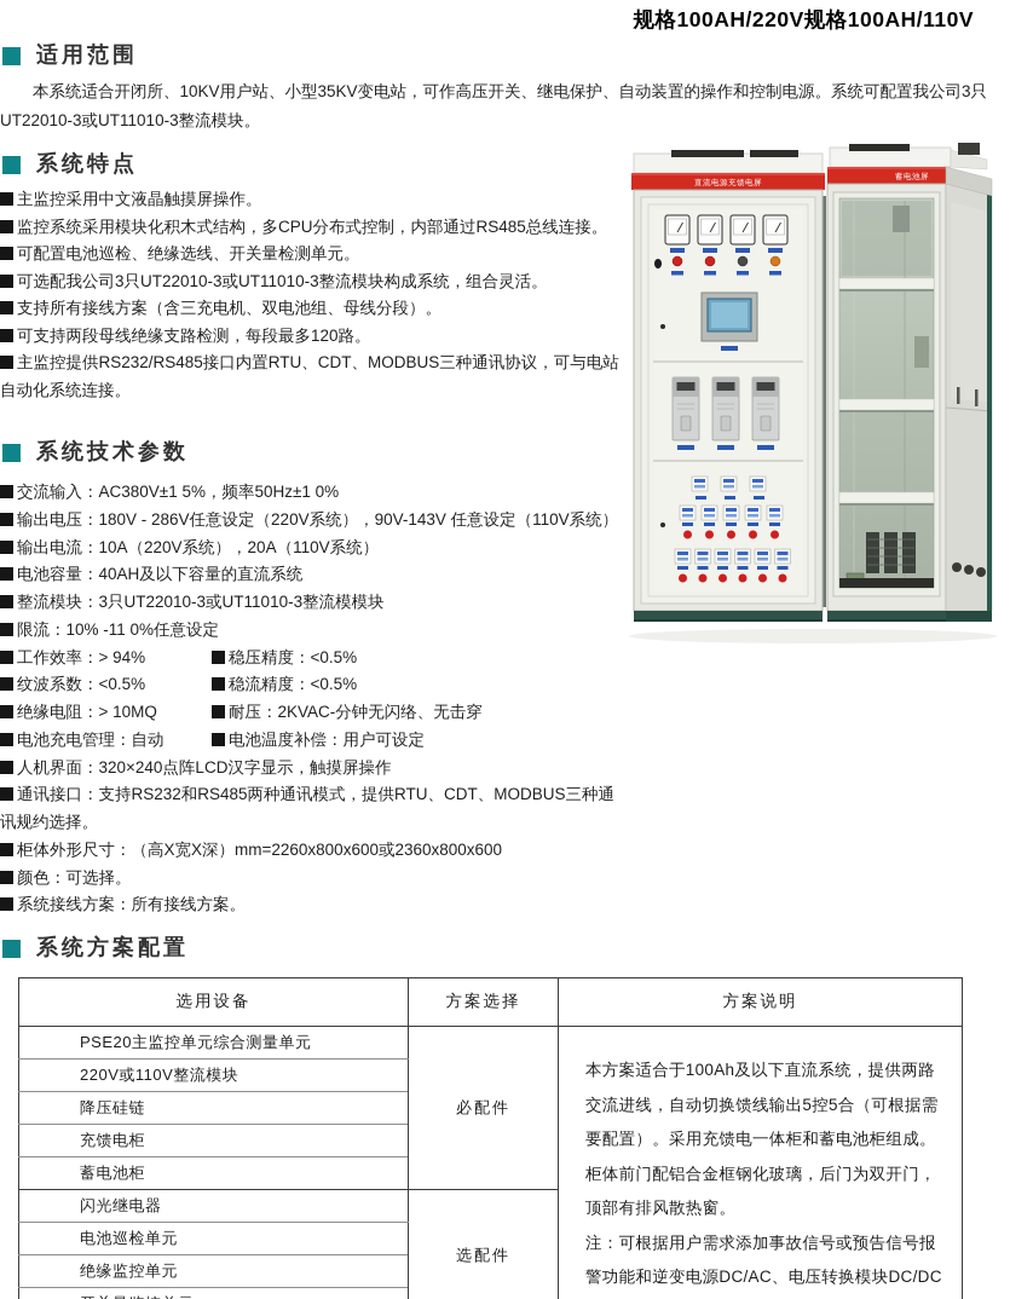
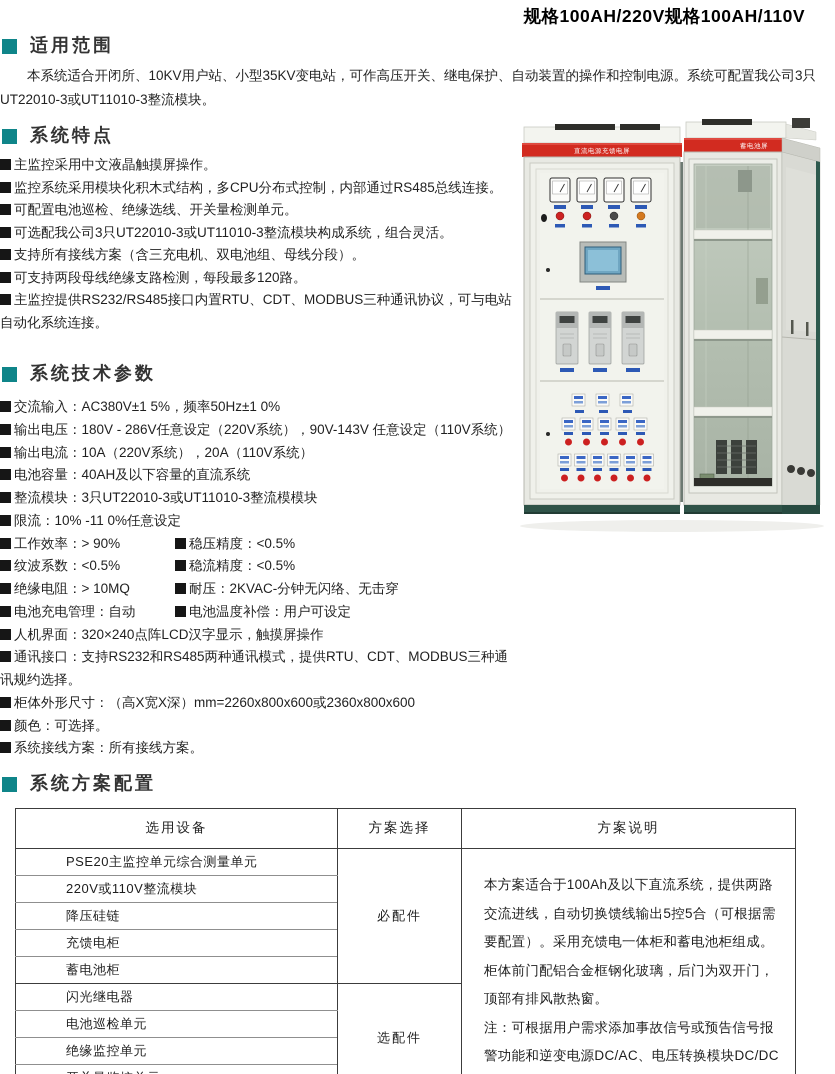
  规格100AH/220V规格100AH/110V
  适用范围
  本系统适合开闭所、10KV用户站、小型35KV变电站，可作高压开关、继电保护、自动装置的操作和控制电源。系统可配置我公司3只UT22010-3或UT11010-3整流模块。
  系统特点
  主监控采用中文液晶触摸屏操作。
  监控系统采用模块化积木式结构，多CPU分布式控制，内部通过RS485总线连接。
  可配置电池巡检、绝缘选线、开关量检测单元。
  可选配我公司3只UT22010-3或UT11010-3整流模块构成系统，组合灵活。
  支持所有接线方案（含三充电机、双电池组、母线分段）。
  可支持两段母线绝缘支路检测，每段最多120路。
  主监控提供RS232/RS485接口内置RTU、CDT、MODBUS三种通讯协议，可与电站自动化系统连接。
  系统技术参数
  交流输入：AC380V±1 5%，频率50Hz±1 0%
  输出电压：180V - 286V任意设定（220V系统），90V-143V 任意设定（110V系统）
  输出电流：10A（220V系统），20A（110V系统）
  电池容量：40AH及以下容量的直流系统
  整流模块：3只UT22010-3或UT11010-3整流模模块
  限流：10% -11 0%任意设定
- 工作效率：> 94%
+ 工作效率：> 90%
  稳压精度：<0.5%
  纹波系数：<0.5%
  稳流精度：<0.5%
  绝缘电阻：> 10MQ
  耐压：2KVAC-分钟无闪络、无击穿
  电池充电管理：自动
  电池温度补偿：用户可设定
  人机界面：320×240点阵LCD汉字显示，触摸屏操作
  通讯接口：支持RS232和RS485两种通讯模式，提供RTU、CDT、MODBUS三种通讯规约选择。
  柜体外形尺寸：（高X宽X深）mm=2260x800x600或2360x800x600
  颜色：可选择。
  系统接线方案：所有接线方案。
  系统方案配置
  选用设备	方案选择	方案说明
  PSE20主监控单元综合测量单元	必配件	本方案适合于100Ah及以下直流系统，提供两路交流进线，自动切换馈线输出5控5合（可根据需要配置）。采用充馈电一体柜和蓄电池柜组成。柜体前门配铝合金框钢化玻璃，后门为双开门，顶部有排风散热窗。 注：可根据用户需求添加事故信号或预告信号报警功能和逆变电源DC/AC、电压转换模块DC/DC
  220V或110V整流模块
  降压硅链
  充馈电柜
  蓄电池柜
  闪光继电器	选配件
  电池巡检单元
  绝缘监控单元
